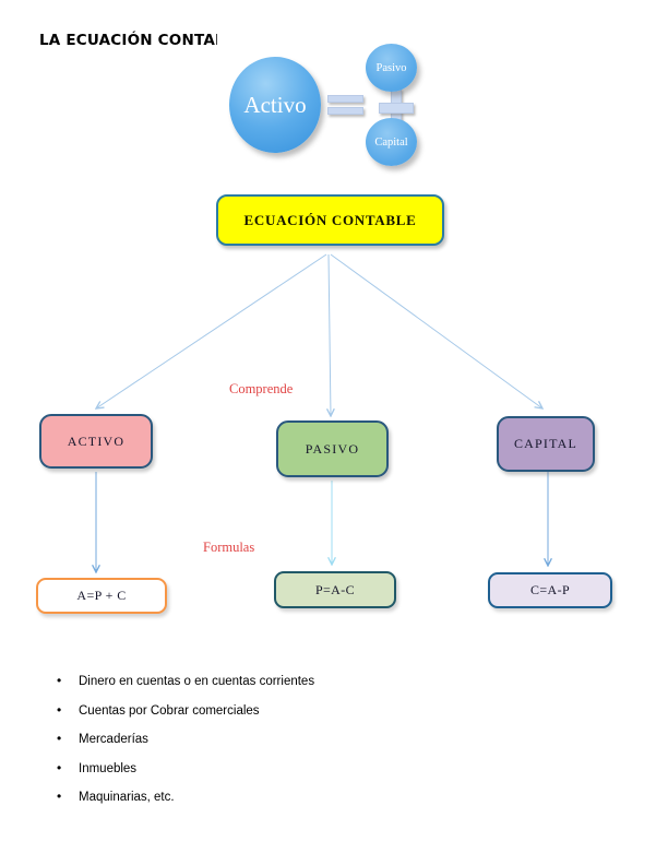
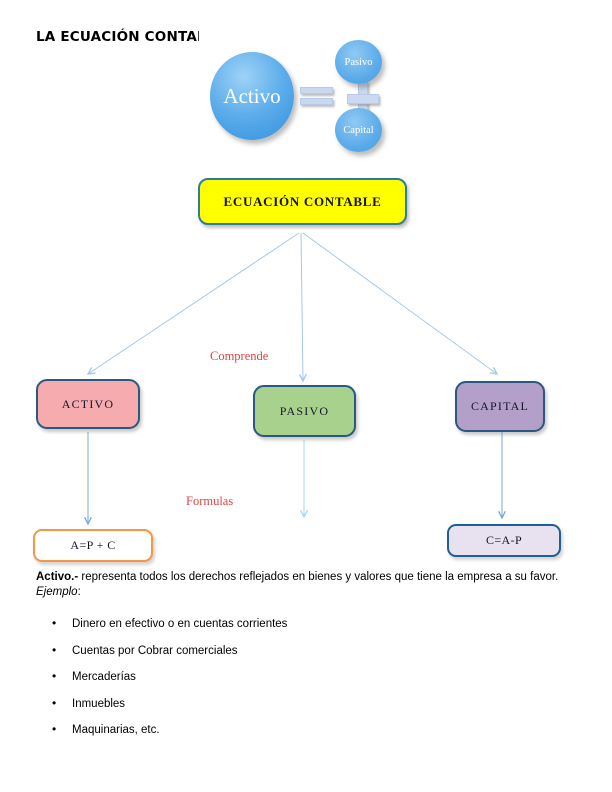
  LA ECUACIÓN CONTA
  Activo
  Pasivo
  Capital
  ECUACIÓN CONTABLE
  Comprende
  Formulas
  ACTIVO
  PASIVO
  CAPITAL
  A=P + C
- P=A-C
  C=A-P
+ Activo.- representa todos los derechos reflejados en bienes y valores que tiene la empresa a su favor. Ejemplo:
  •
- Dinero en cuentas o en cuentas corrientes
+ Dinero en efectivo o en cuentas corrientes
  •
  Cuentas por Cobrar comerciales
  •
  Mercaderías
  •
  Inmuebles
  •
  Maquinarias, etc.
